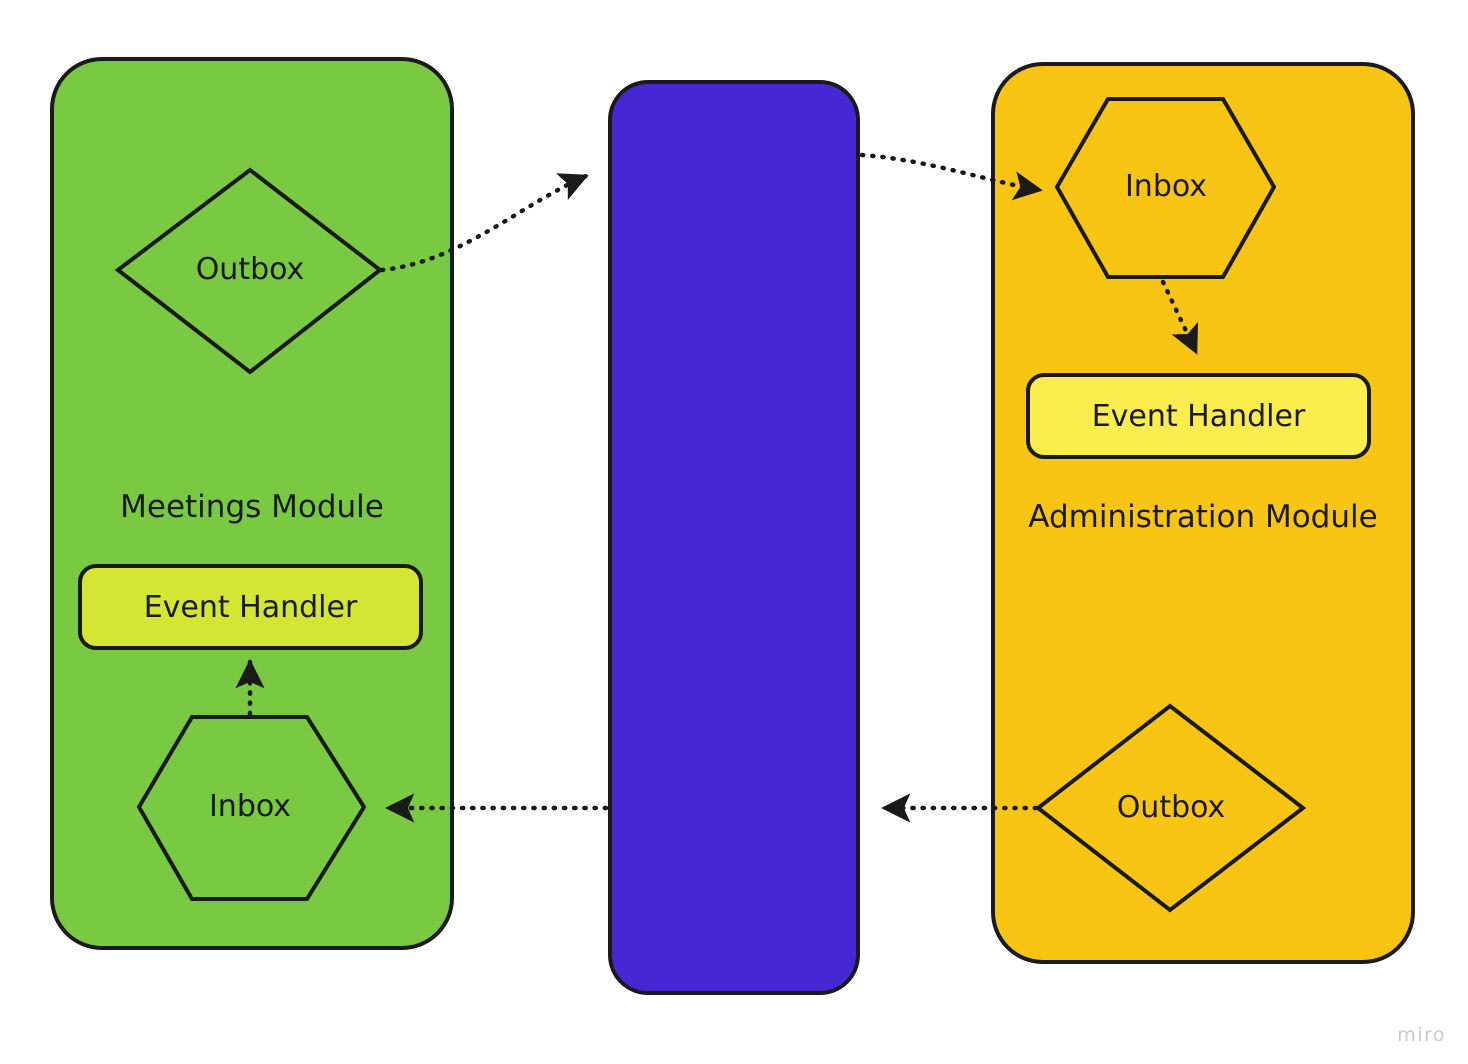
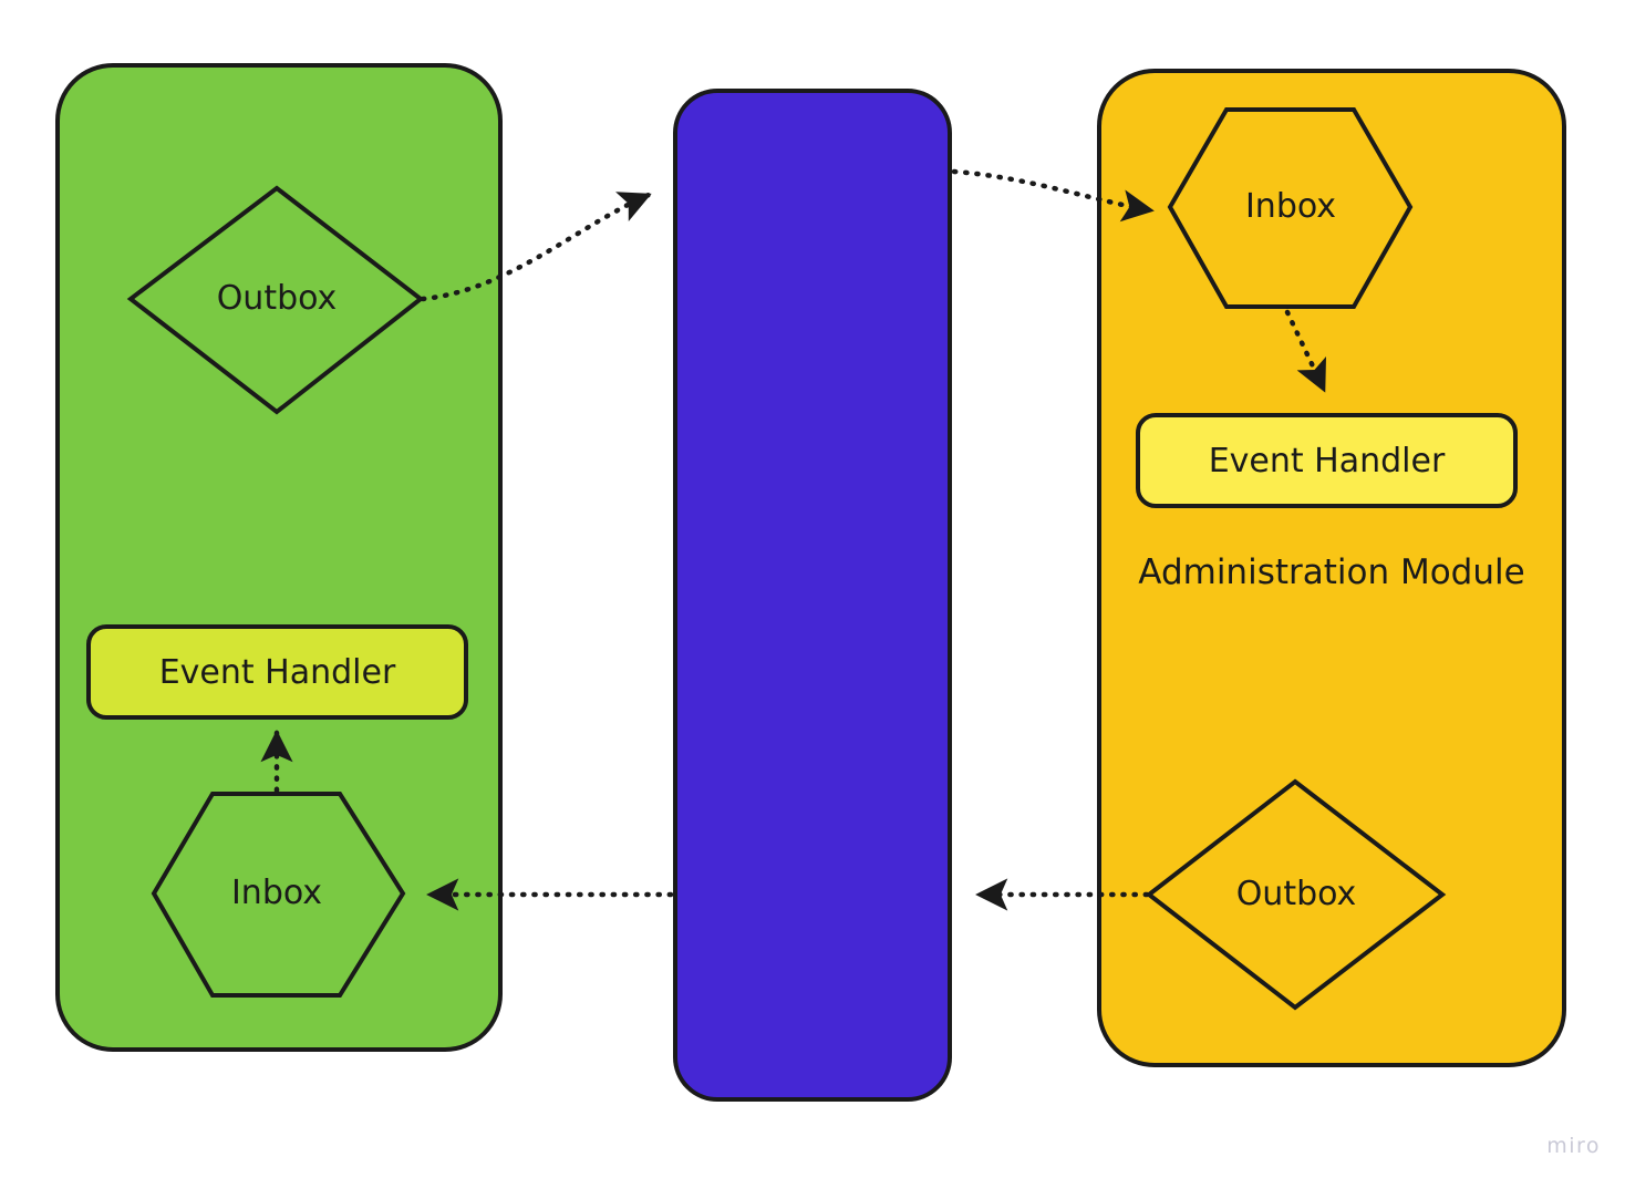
  Outbox
  Inbox
  Inbox
  Outbox
  Event Handler
  Event Handler
- Meetings Module
  Administration Module
  miro
